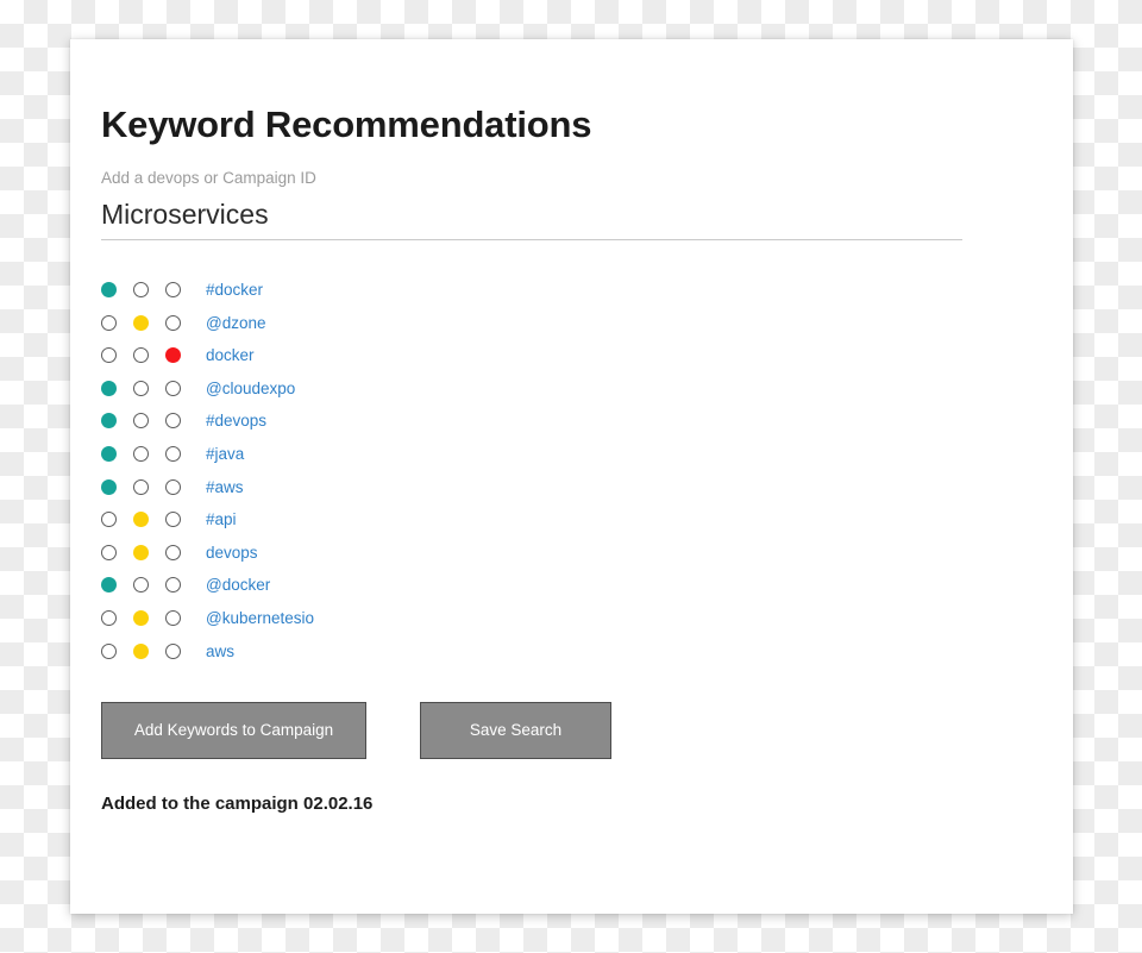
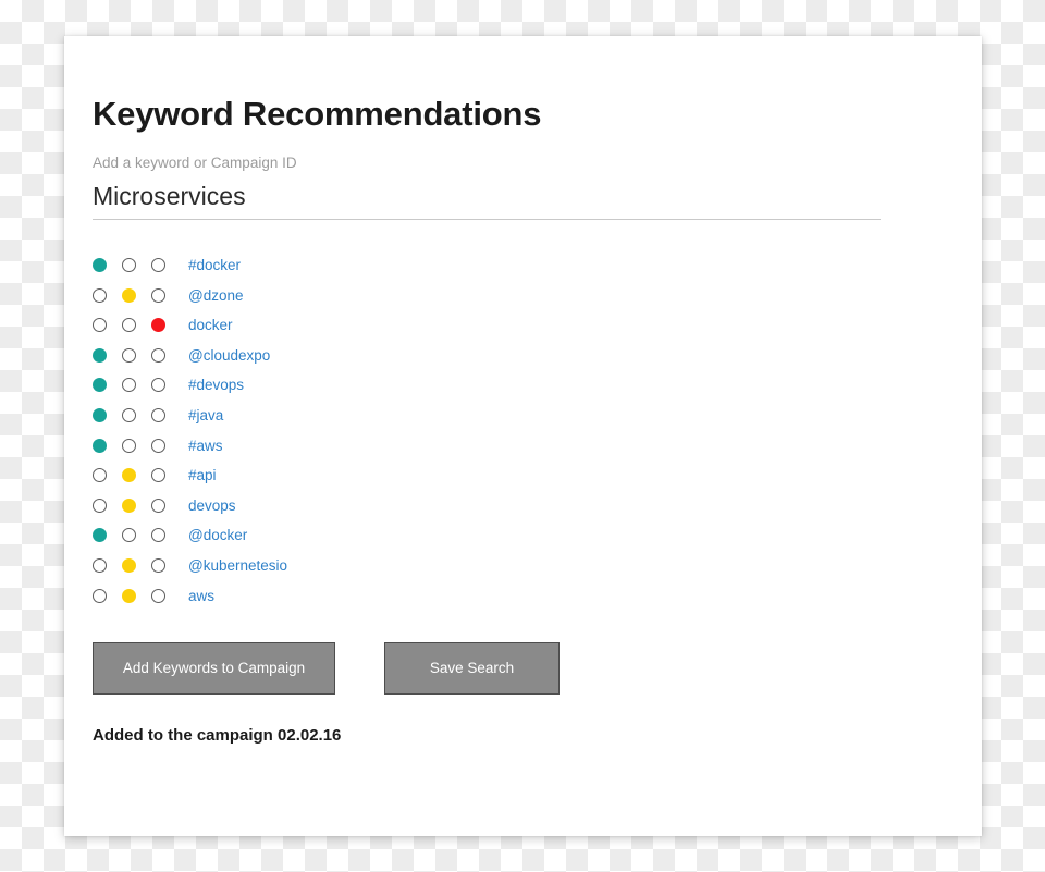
  Keyword Recommendations
- Add a devops or Campaign ID
+ Add a keyword or Campaign ID
  Microservices
  #docker
  @dzone
  docker
  @cloudexpo
  #devops
  #java
  #aws
  #api
  devops
  @docker
  @kubernetesio
  aws
  Add Keywords to Campaign
  Save Search
  Added to the campaign 02.02.16
